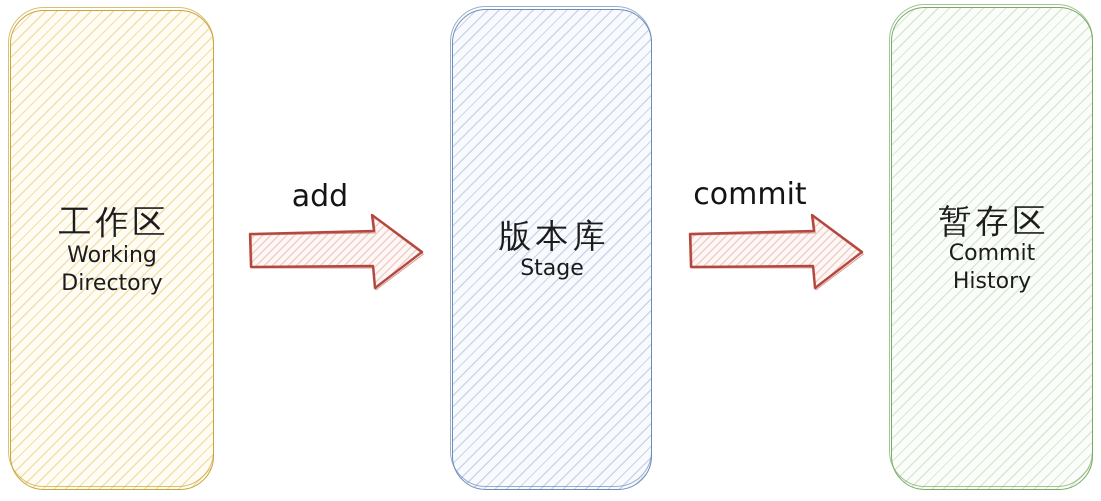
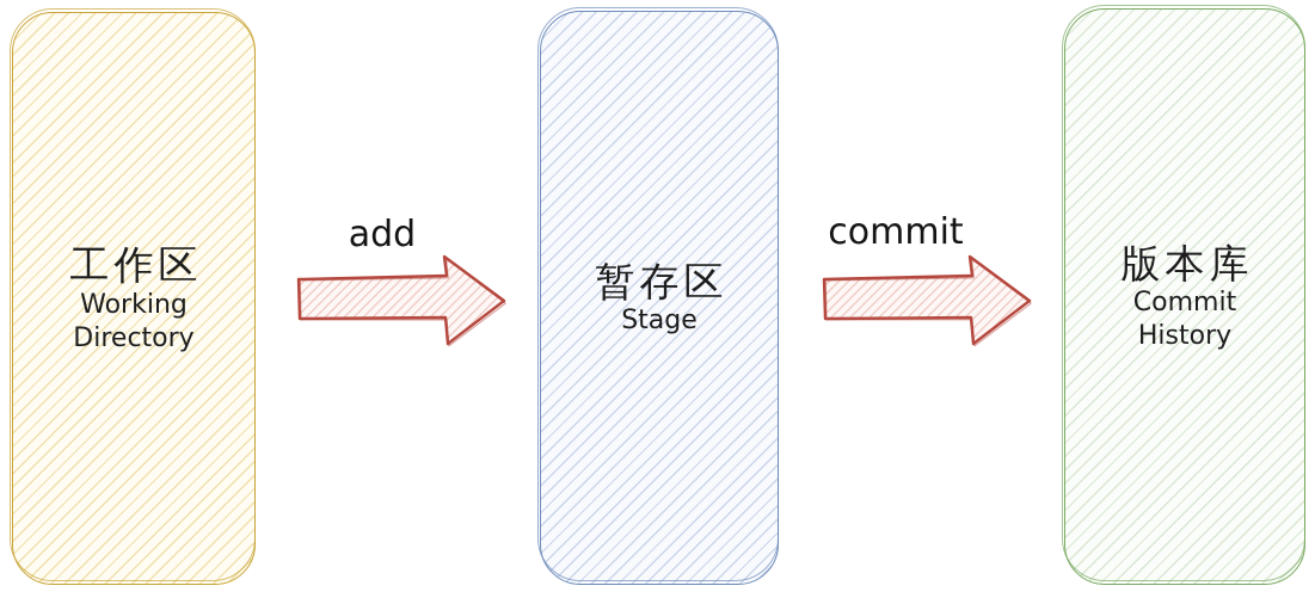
  工作区
  Working
  Directory
  add
- 版本库
+ 暂存区
  Stage
  commit
- 暂存区
+ 版本库
  Commit
  History
